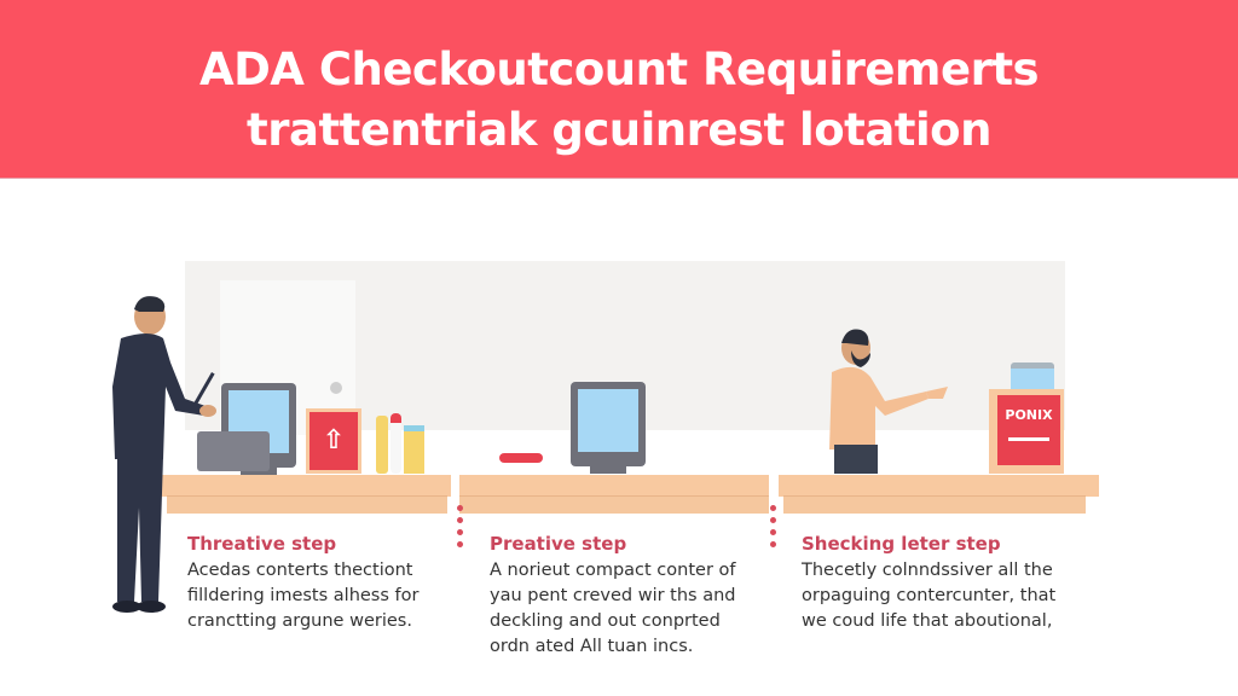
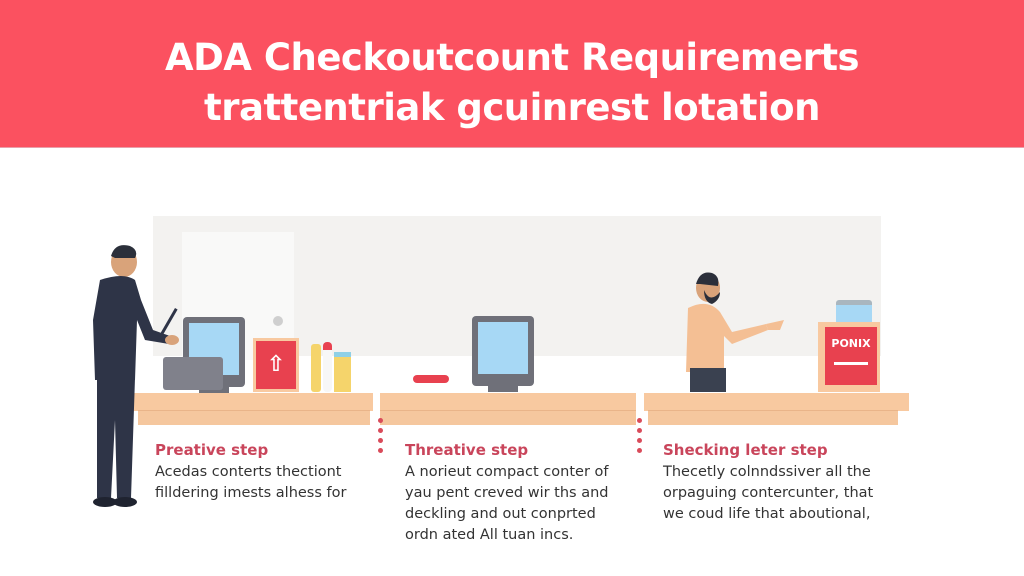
  ADA Checkoutcount Requiremerts
  trattentriak gcuinrest lotation
  ⇧
  PONIX
- Threative step
+ Preative step
  Acedas conterts thectiont
  filldering imests alhess for
- cranctting argune weries.
- Preative step
+ Threative step
  A norieut compact conter of
  yau pent creved wir ths and
  deckling and out conprted
  ordn ated All tuan incs.
  Shecking leter step
  Thecetly colnndssiver all the
  orpaguing contercunter, that
  we coud life that aboutional,
